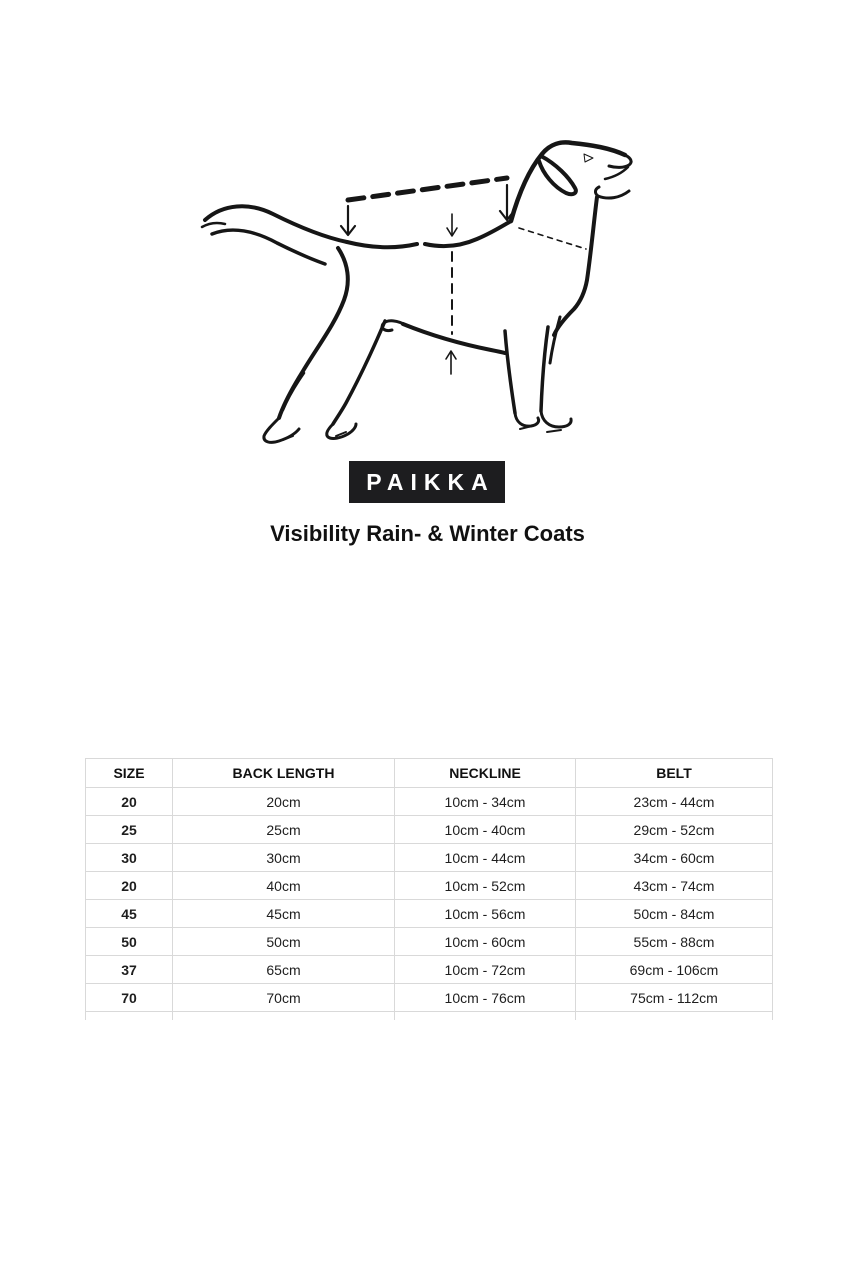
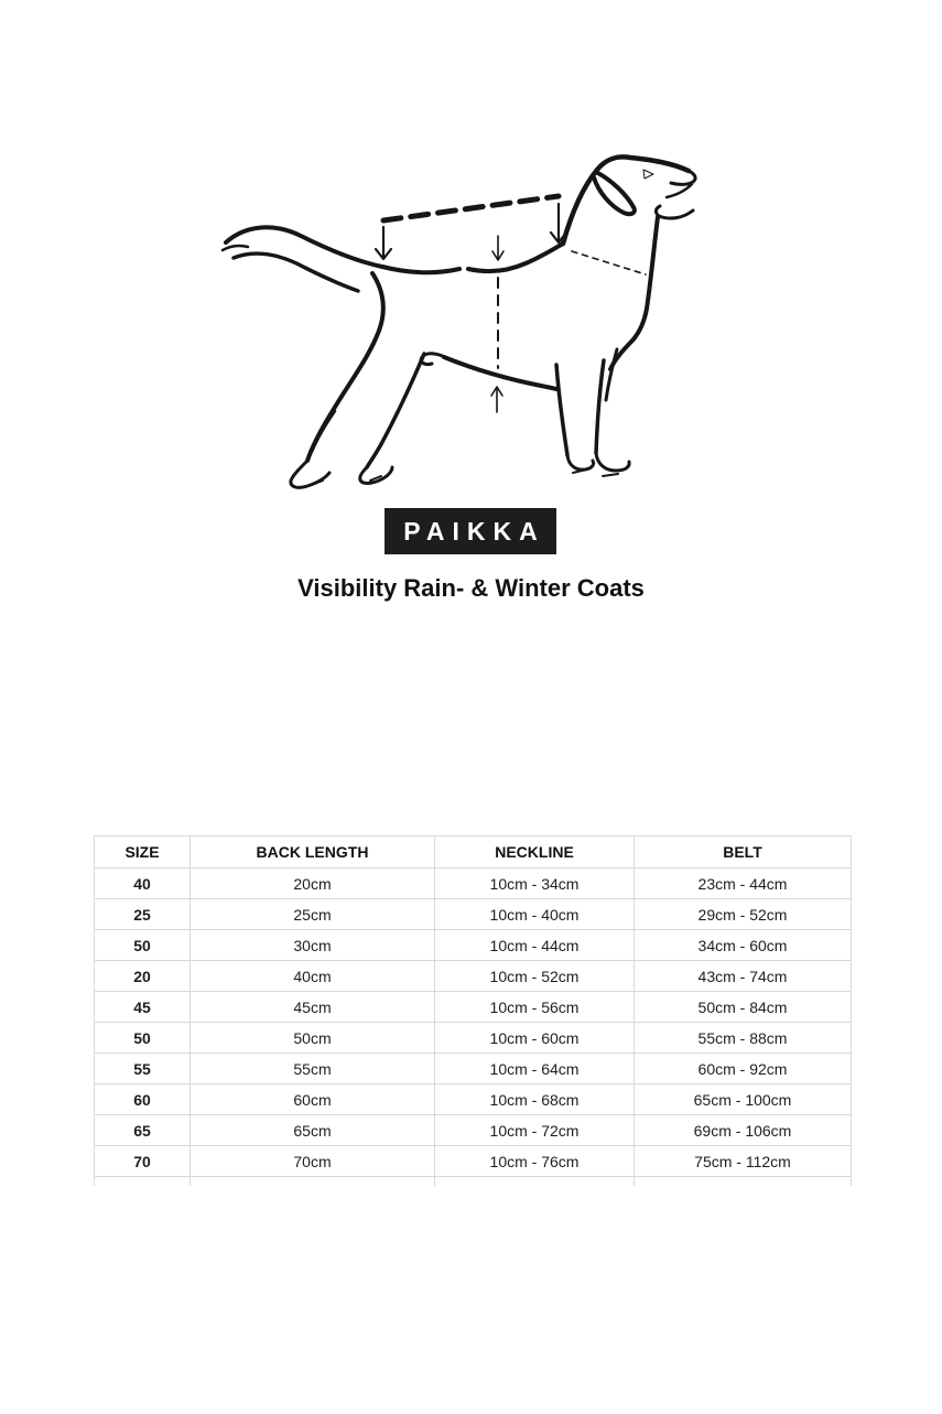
  PAIKKA
  Visibility Rain- & Winter Coats
  SIZE	BACK LENGTH	NECKLINE	BELT
- 20	20cm	10cm - 34cm	23cm - 44cm
+ 40	20cm	10cm - 34cm	23cm - 44cm
  25	25cm	10cm - 40cm	29cm - 52cm
- 30	30cm	10cm - 44cm	34cm - 60cm
+ 50	30cm	10cm - 44cm	34cm - 60cm
  20	40cm	10cm - 52cm	43cm - 74cm
  45	45cm	10cm - 56cm	50cm - 84cm
  50	50cm	10cm - 60cm	55cm - 88cm
+ 55	55cm	10cm - 64cm	60cm - 92cm
+ 60	60cm	10cm - 68cm	65cm - 100cm
- 37	65cm	10cm - 72cm	69cm - 106cm
+ 65	65cm	10cm - 72cm	69cm - 106cm
  70	70cm	10cm - 76cm	75cm - 112cm
